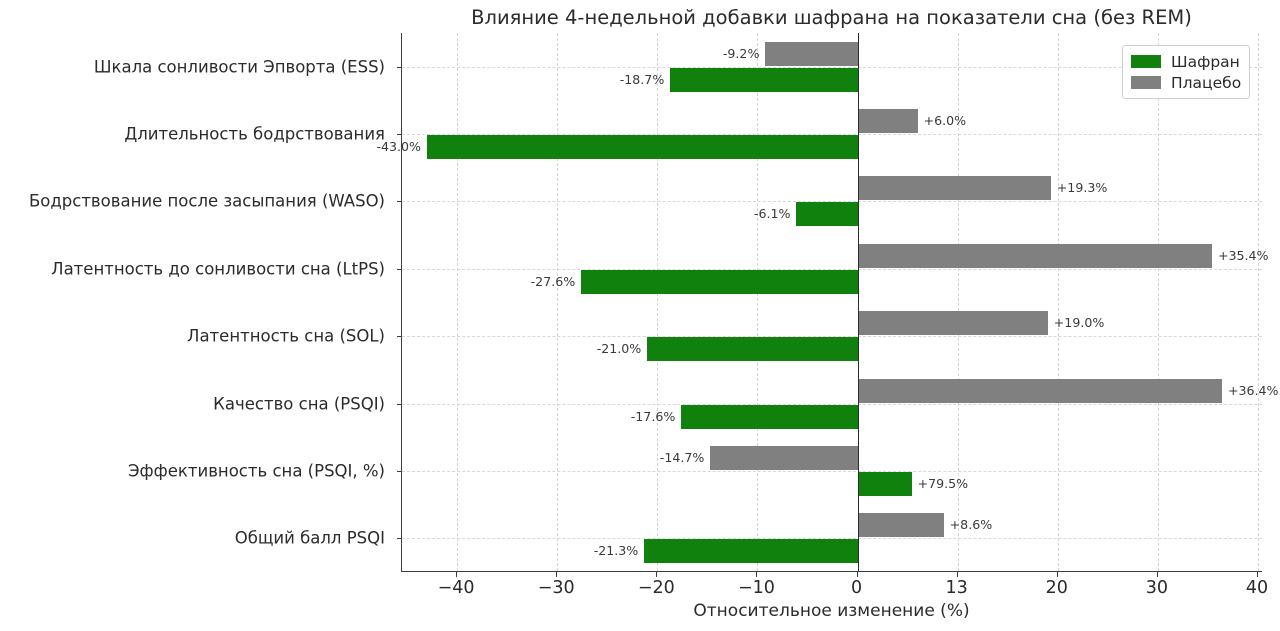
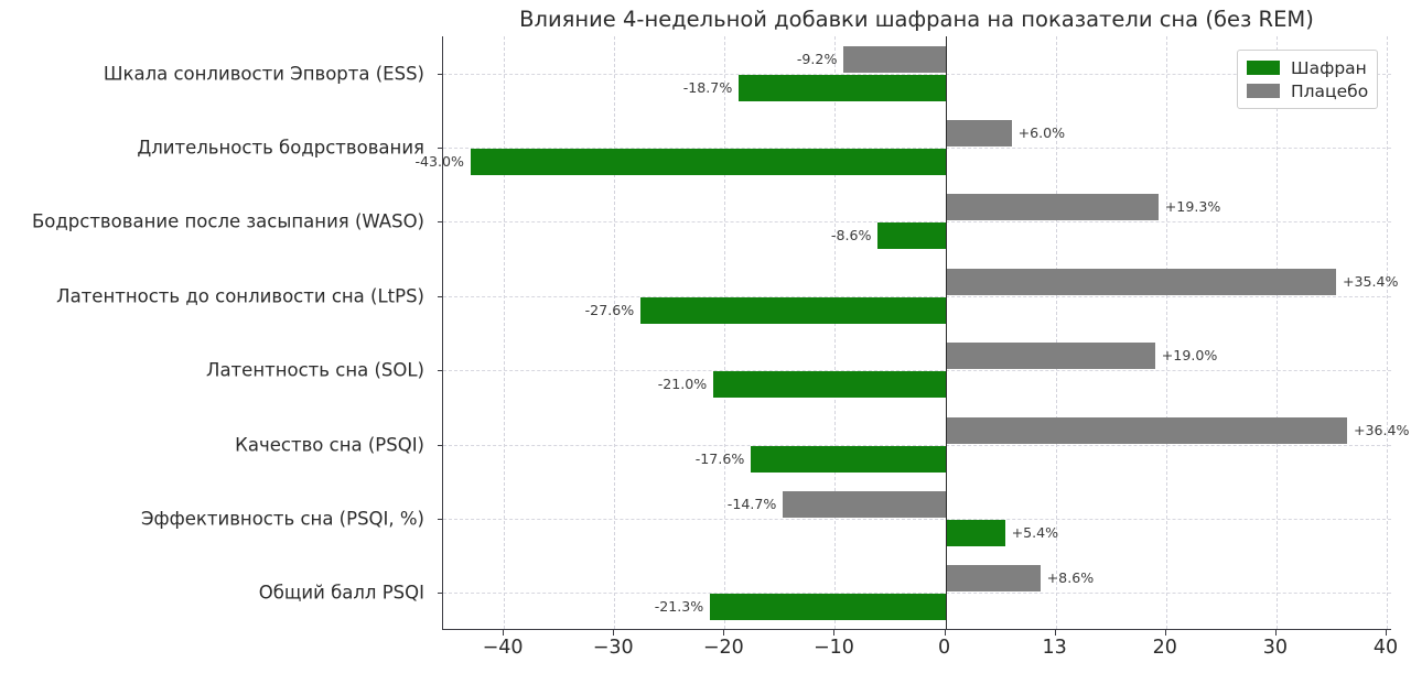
  Влияние 4-недельной добавки шафрана на показатели сна (без REM)
  -18.7%
  -9.2%
  -43.0%
  +6.0%
- -6.1%
+ -8.6%
  +19.3%
  -27.6%
  +35.4%
  -21.0%
  +19.0%
  -17.6%
  +36.4%
- +79.5%
+ +5.4%
  -14.7%
  -21.3%
  +8.6%
  Шкала сонливости Эпворта (ESS)
  Длительность бодрствования
  Бодрствование после засыпания (WASO)
  Латентность до сонливости сна (LtPS)
  Латентность сна (SOL)
  Качество сна (PSQI)
  Эффективность сна (PSQI, %)
  Общий балл PSQI
  −40
  −30
  −20
  −10
  0
  13
  20
  30
  40
- Относительное изменение (%)
  Шафран
  Плацебо
